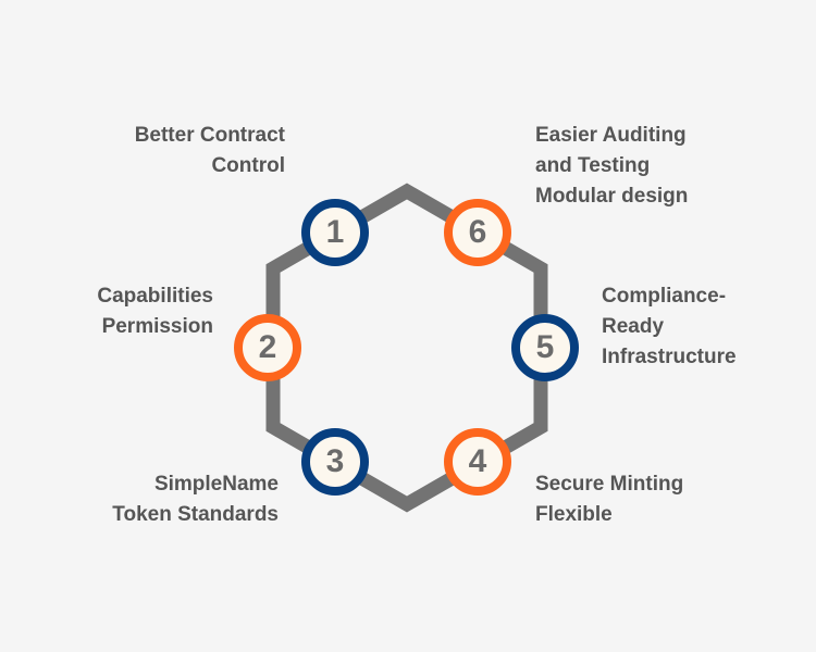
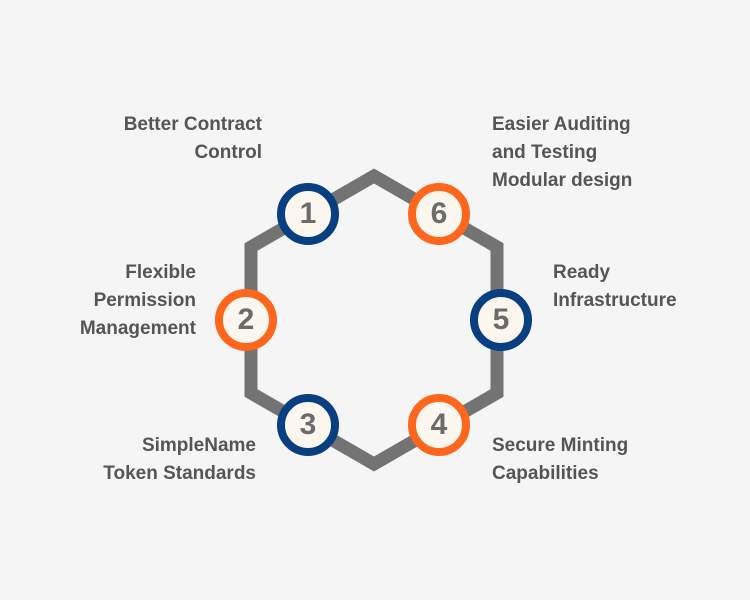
  1
  2
  3
  4
  5
  6
  Better Contract
  Control
- Capabilities
+ Flexible
  Permission
+ Management
  SimpleName
  Token Standards
  Secure Minting
- Flexible
+ Capabilities
- Compliance-
  Ready
  Infrastructure
  Easier Auditing
  and Testing
  Modular design
